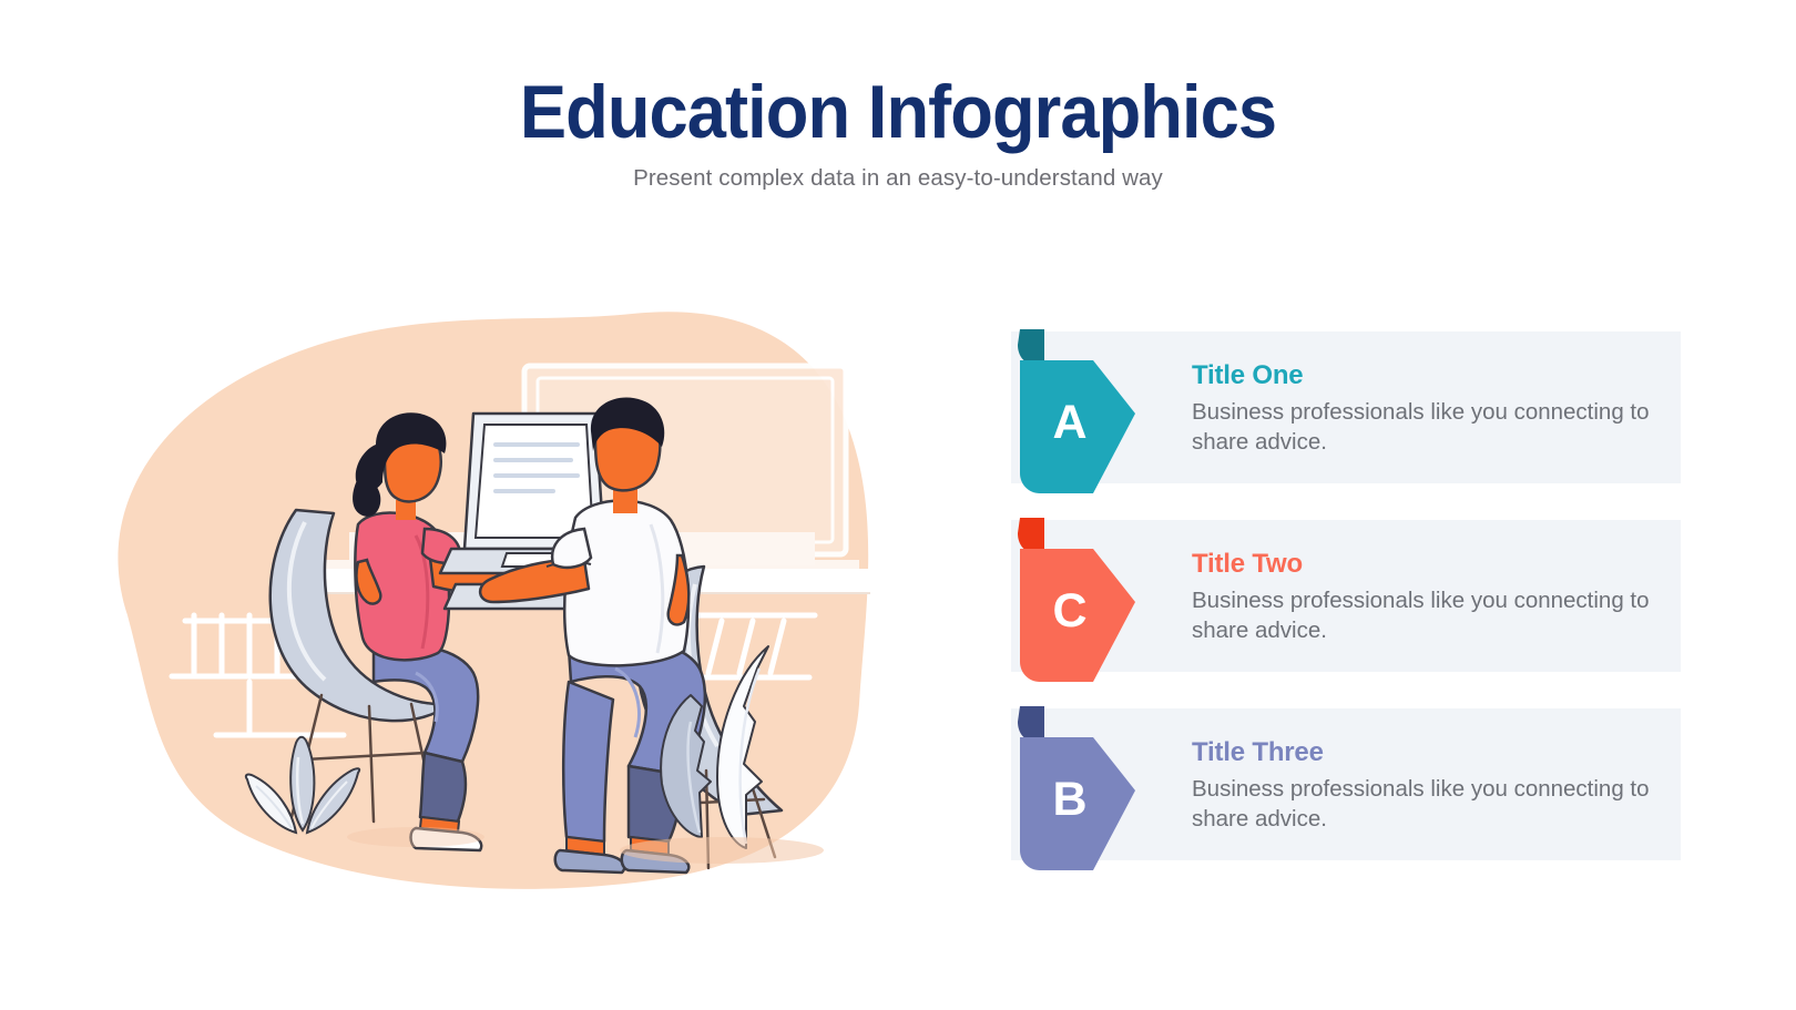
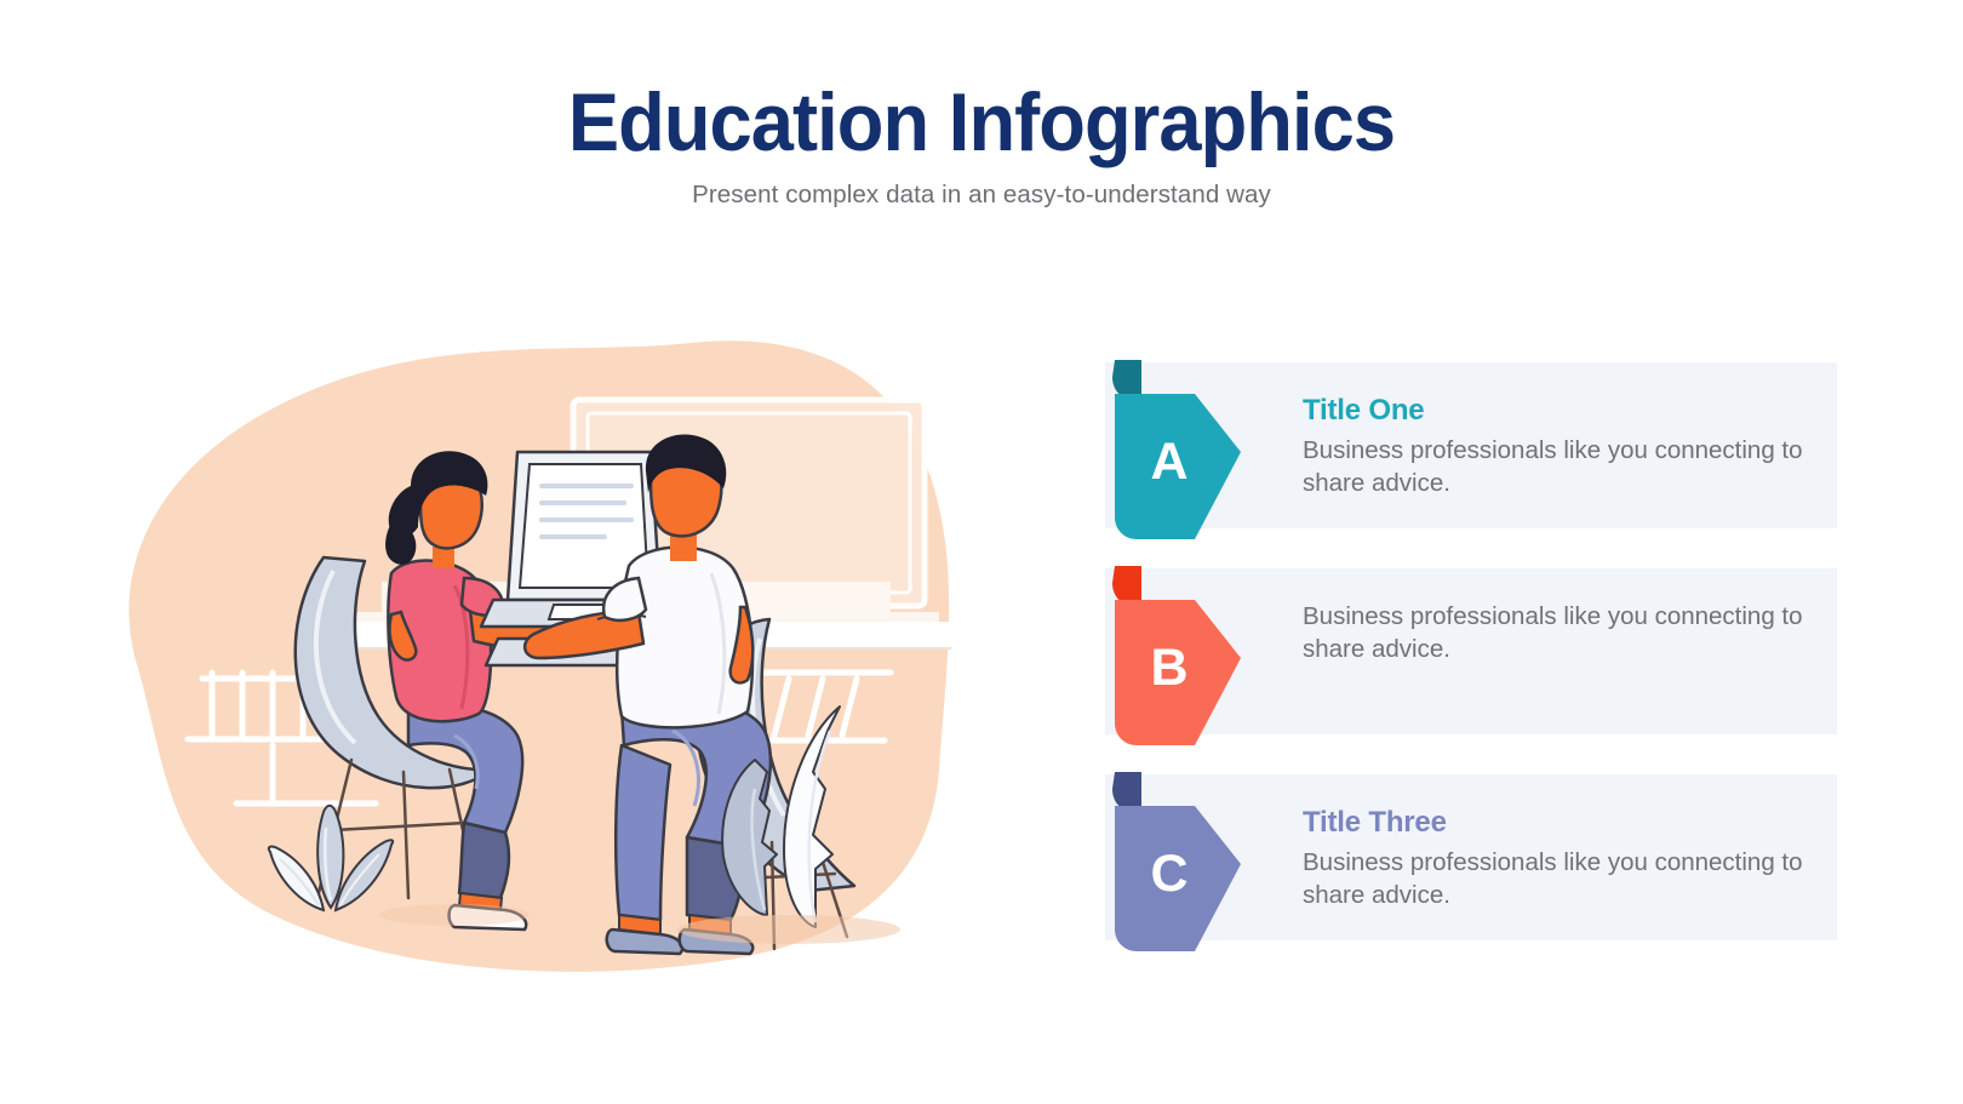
  Education Infographics
  Present complex data in an easy-to-understand way
  A
  Title One
  Business professionals like you connecting to share advice.
- C
+ B
- Title Two
  Business professionals like you connecting to share advice.
- B
+ C
  Title Three
  Business professionals like you connecting to share advice.
